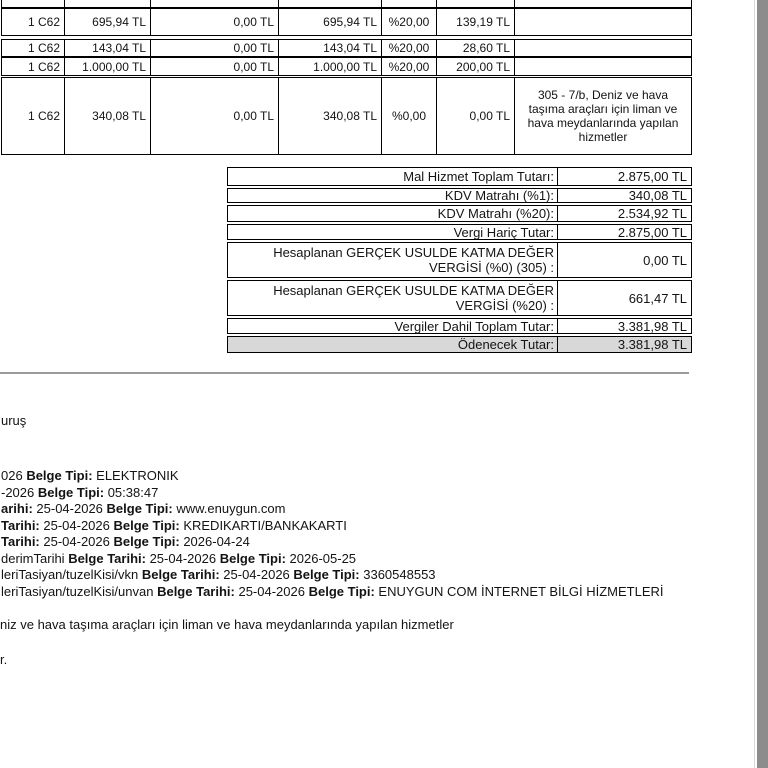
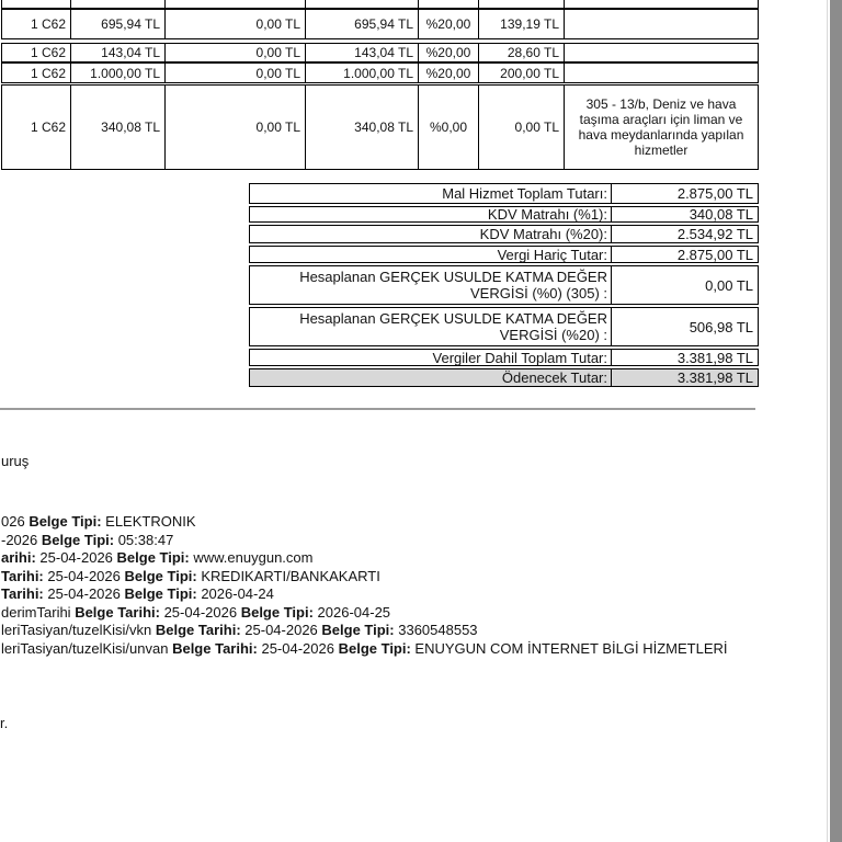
  1 C62
  695,94 TL
  0,00 TL
  695,94 TL
  %20,00
  139,19 TL
  1 C62
  143,04 TL
  0,00 TL
  143,04 TL
  %20,00
  28,60 TL
  1 C62
  1.000,00 TL
  0,00 TL
  1.000,00 TL
  %20,00
  200,00 TL
  1 C62
  340,08 TL
  0,00 TL
  340,08 TL
  %0,00
  0,00 TL
- 305 - 7/b, Deniz ve hava taşıma araçları için liman ve hava meydanlarında yapılan hizmetler
+ 305 - 13/b, Deniz ve hava taşıma araçları için liman ve hava meydanlarında yapılan hizmetler
  Mal Hizmet Toplam Tutarı:
  2.875,00 TL
  KDV Matrahı (%1):
  340,08 TL
  KDV Matrahı (%20):
  2.534,92 TL
  Vergi Hariç Tutar:
  2.875,00 TL
  Hesaplanan GERÇEK USULDE KATMA DEĞER
  VERGİSİ (%0) (305) :
  0,00 TL
  Hesaplanan GERÇEK USULDE KATMA DEĞER
  VERGİSİ (%20) :
- 661,47 TL
+ 506,98 TL
  Vergiler Dahil Toplam Tutar:
  3.381,98 TL
  Ödenecek Tutar:
  3.381,98 TL
  uruş
  026 Belge Tipi: ELEKTRONIK
  -2026 Belge Tipi: 05:38:47
  arihi: 25-04-2026 Belge Tipi: www.enuygun.com
  Tarihi: 25-04-2026 Belge Tipi: KREDIKARTI/BANKAKARTI
  Tarihi: 25-04-2026 Belge Tipi: 2026-04-24
- derimTarihi Belge Tarihi: 25-04-2026 Belge Tipi: 2026-05-25
+ derimTarihi Belge Tarihi: 25-04-2026 Belge Tipi: 2026-04-25
  leriTasiyan/tuzelKisi/vkn Belge Tarihi: 25-04-2026 Belge Tipi: 3360548553
  leriTasiyan/tuzelKisi/unvan Belge Tarihi: 25-04-2026 Belge Tipi: ENUYGUN COM İNTERNET BİLGİ HİZMETLERİ
- niz ve hava taşıma araçları için liman ve hava meydanlarında yapılan hizmetler
  r.
